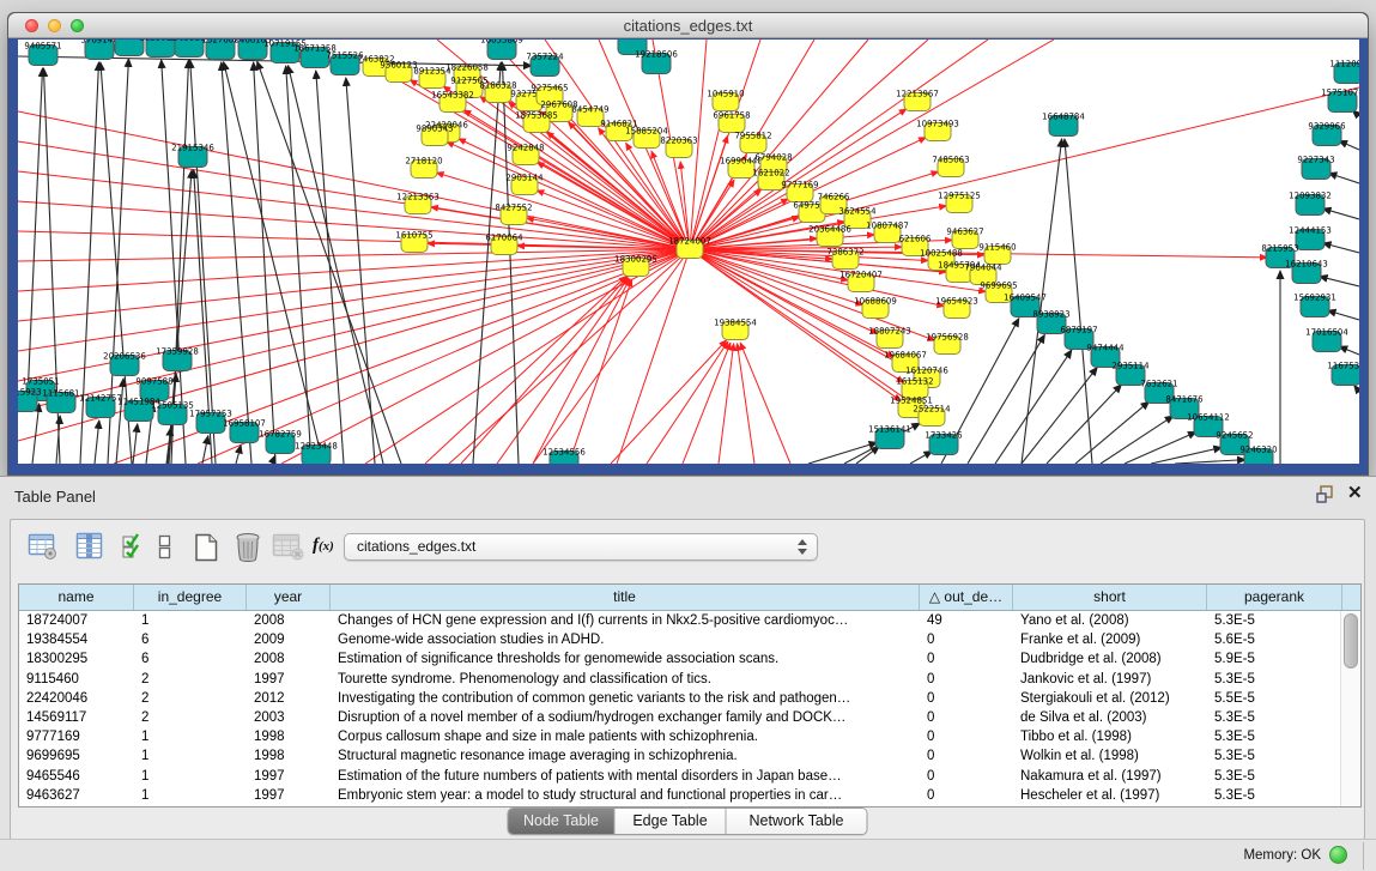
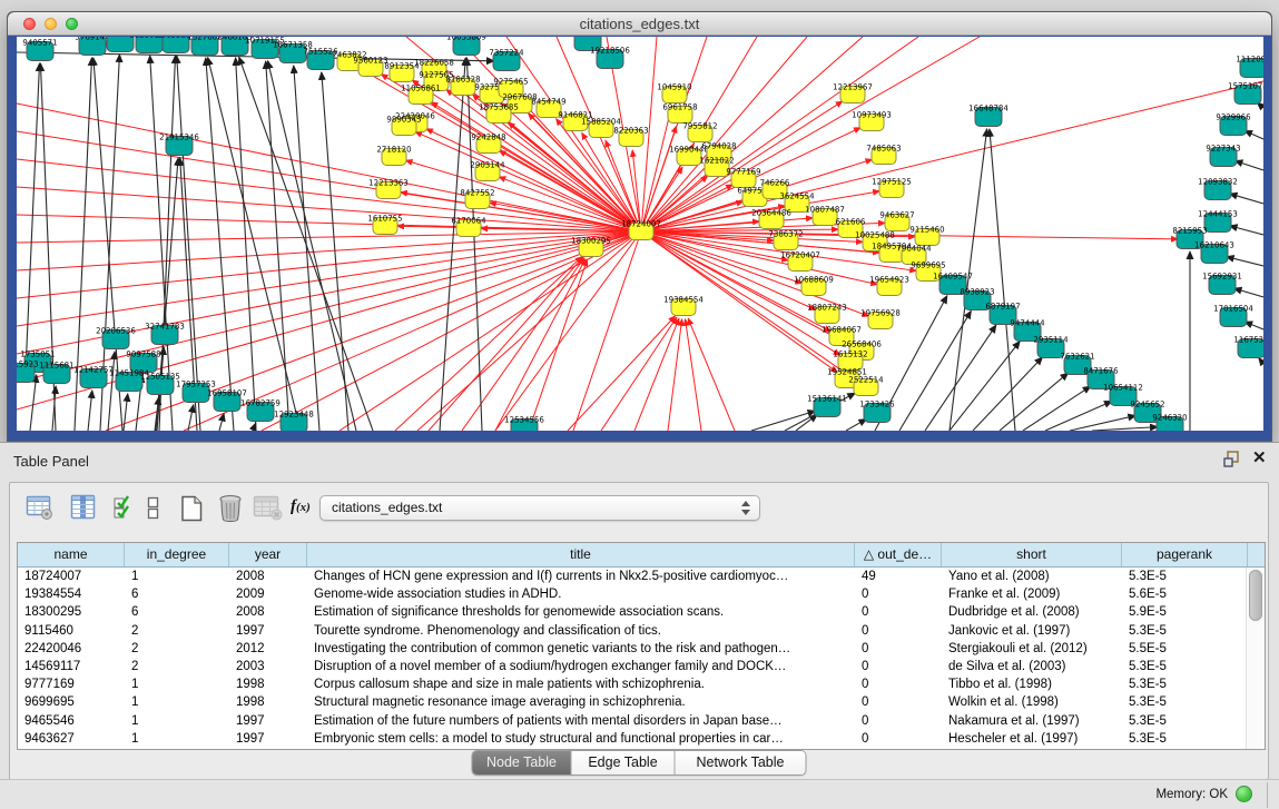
  citations_edges.txt
  18724007
  7463822
  9560123
  8912354
  18226058
  9127505
- 16543382
+ 11056861
  8186328
  93275
  9275465
  2967608
  8454749
  9146821
  15885204
  8220363
  1045910
  6961758
  7955812
  1699044
  6794028
  1621022
  9777169
  64975
  746266
  3624554
  20364486
  10807487
  7386372
  621606
  16720407
  10688609
  12213967
  10973493
  7485063
  12975125
  9463627
  9115460
  10025488
  18495794
  7964044
  9699695
  19654923
  18807243
  19756928
  19684067
- 16120746
+ 26568406
  1615132
  19524851
  2522514
  19384554
  18300295
  22420046
  9890343
  2718120
  12213363
  1610755
  6170064
  9242848
  2903144
  8427552
  18753685
  9405571
  376914
  1527602
  6466163
  10719155
  16671358
  7515526
  16053809
  7357224
  19218506
  21915346
  1735051
  15923
  1115681
  12142757
  20206536
- 17359928
+ 32741783
  9097588
  11451984
  12505135
  17957253
  16958107
  16782759
  12923448
  15136141
  1733426
  16409547
  8938923
  6879197
  9474444
  2935114
  7632621
  8471676
  10654112
  9245652
  9246320
  16648784
  1575107
  9329966
  9227343
  12093832
  12444153
  8215953
  16210643
  15692931
  17016504
  116753
  12534556
  111209
  Table Panel
  ✕
  f
  (x)
  citations_edges.txt
  name
  in_degree
  year
  title
  △ out_de…
  short
  pagerank
  18724007
  1
  2008
  Changes of HCN gene expression and I(f) currents in Nkx2.5-positive cardiomyoc…
  49
  Yano et al. (2008)
  5.3E-5
  19384554
  6
  2009
  Genome-wide association studies in ADHD.
  0
  Franke et al. (2009)
  5.6E-5
  18300295
  6
  2008
  Estimation of significance thresholds for genomewide association scans.
  0
  Dudbridge et al. (2008)
  5.9E-5
  9115460
  2
  1997
  Tourette syndrome. Phenomenology and classification of tics.
  0
  Jankovic et al. (1997)
  5.3E-5
  22420046
  2
  2012
  Investigating the contribution of common genetic variants to the risk and pathogen…
  0
  Stergiakouli et al. (2012)
  5.5E-5
  14569117
  2
  2003
  Disruption of a novel member of a sodium/hydrogen exchanger family and DOCK…
  0
  de Silva et al. (2003)
  5.3E-5
  9777169
  1
  1998
  Corpus callosum shape and size in male patients with schizophrenia.
  0
  Tibbo et al. (1998)
  5.3E-5
  9699695
  1
  1998
  Structural magnetic resonance image averaging in schizophrenia.
  0
  Wolkin et al. (1998)
  5.3E-5
  9465546
  1
  1997
  Estimation of the future numbers of patients with mental disorders in Japan base…
  0
  Nakamura et al. (1997)
  5.3E-5
  9463627
  1
  1997
- Embryonic stem year: a model to study structural and functional properties in car…
+ Embryonic stem cells: a model to study structural and functional properties in car…
  0
  Hescheler et al. (1997)
  5.3E-5
  Node Table
  Edge Table
  Network Table
  Memory: OK
